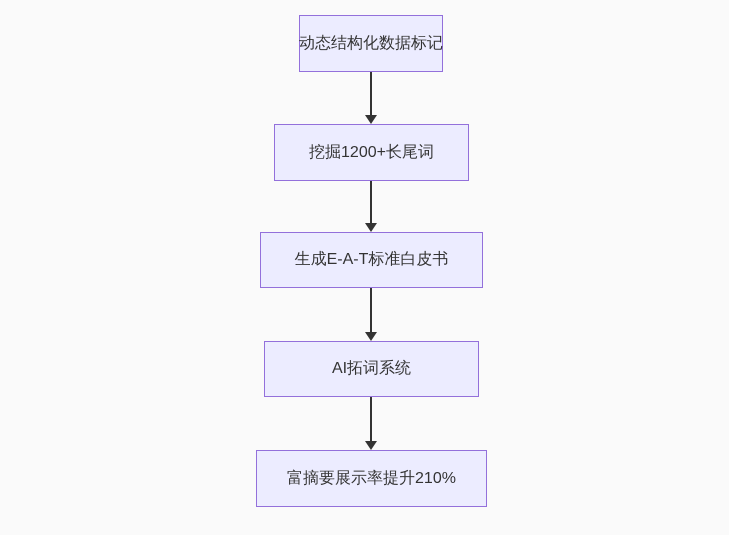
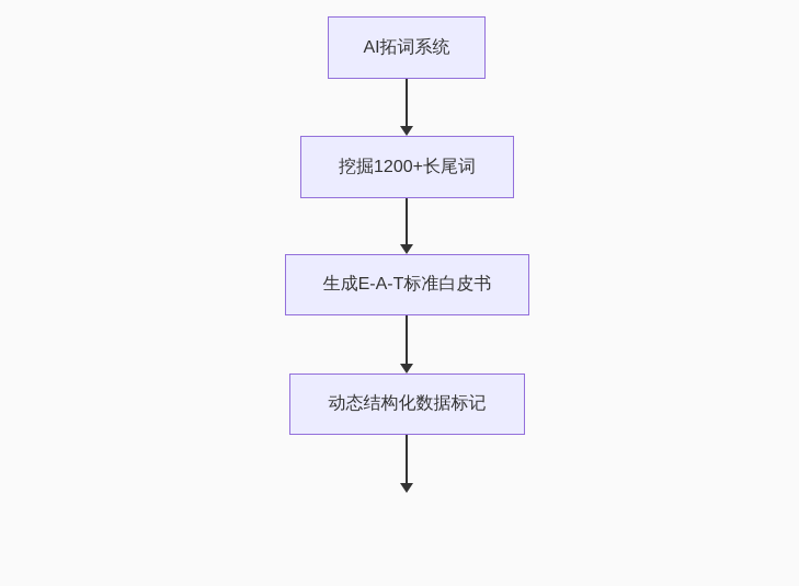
- 动态结构化数据标记
+ AI拓词系统
  挖掘1200+长尾词
  生成E-A-T标准白皮书
- AI拓词系统
+ 动态结构化数据标记
- 富摘要展示率提升210%
